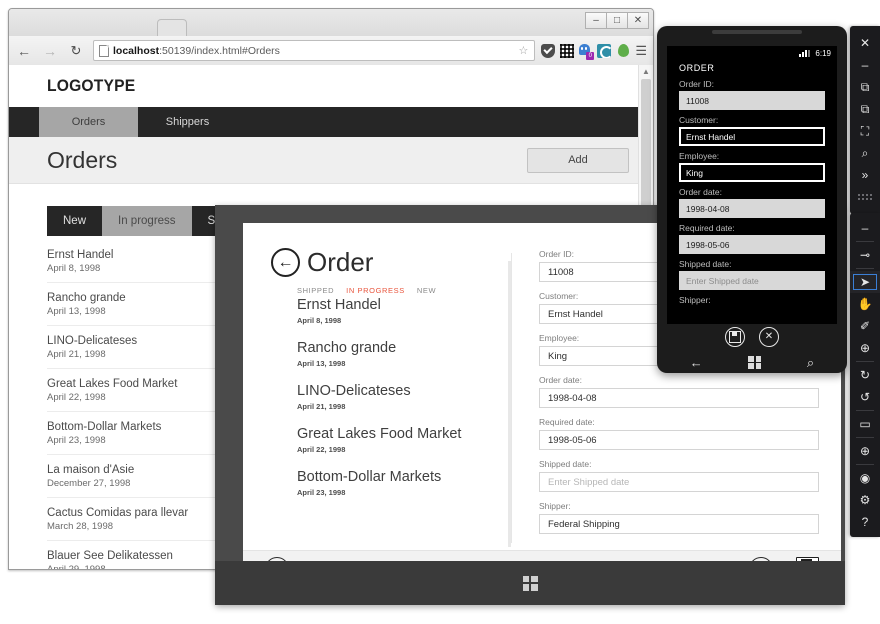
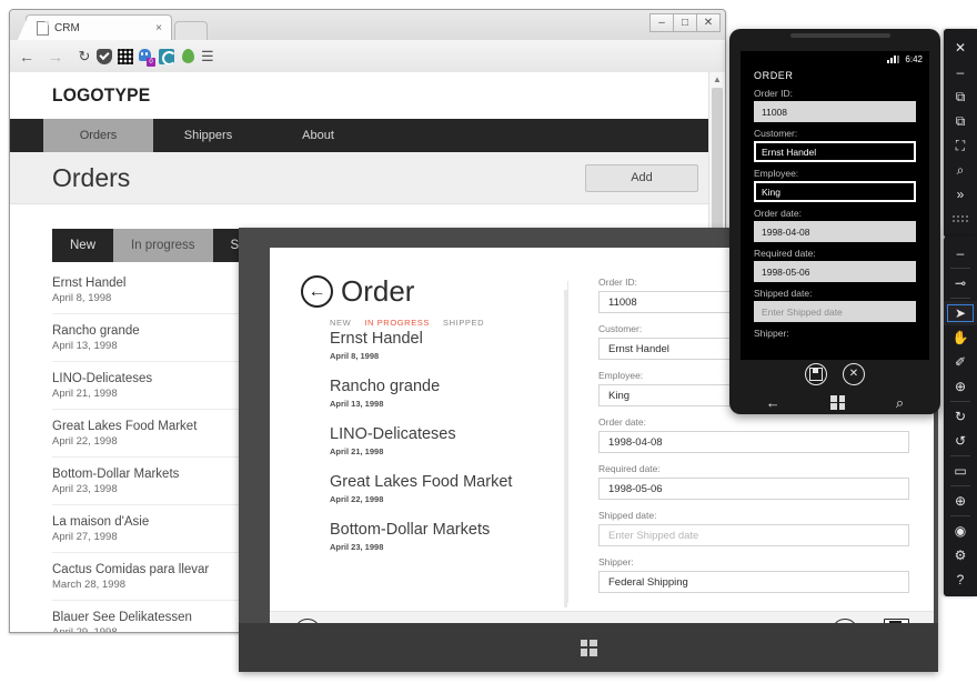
+ CRM
+ ×
  –
  □
  ✕
  ←
  →
  ↻
- localhost:50139/index.html#Orders
- ☆
  ☰
  LOGOTYPE
  Orders
  Shippers
+ About
  Orders
  Add
  New
  In progress
  Ernst Handel
  April 8, 1998
  Rancho grande
  April 13, 1998
  LINO-Delicateses
  April 21, 1998
  Great Lakes Food Market
  April 22, 1998
  Bottom-Dollar Markets
  April 23, 1998
  La maison d'Asie
- December 27, 1998
+ April 27, 1998
  Cactus Comidas para llevar
  March 28, 1998
  Blauer See Delikatessen
  ▲
  ←
  Order
- SHIPPED
+ NEW
  IN PROGRESS
- NEW
+ SHIPPED
  Ernst Handel
  April 8, 1998
  Rancho grande
  April 13, 1998
  LINO-Delicateses
  April 21, 1998
  Great Lakes Food Market
  April 22, 1998
  Bottom-Dollar Markets
  April 23, 1998
  Order ID:
  11008
  Customer:
  Ernst Handel
  Employee:
  King
  Order date:
  1998-04-08
  Required date:
  1998-05-06
  Shipped date:
  Enter Shipped date
  Shipper:
  Federal Shipping
- 6:19
+ 6:42
  ORDER
  Order ID:
  11008
  Customer:
  Ernst Handel
  Employee:
  King
  Order date:
  1998-04-08
  Required date:
  1998-05-06
  Shipped date:
  Enter Shipped date
  Shipper:
  ✕
  ←
  ⌕
  ✕
  –
  ⧉
  ⧉
  ⛶
  ⌕
  »
  –
  ⊸
  ➤
  ✋
  ✐
  ⊕
  ↻
  ↺
  ▭
  ⊕
  ◉
  ⚙
  ?
